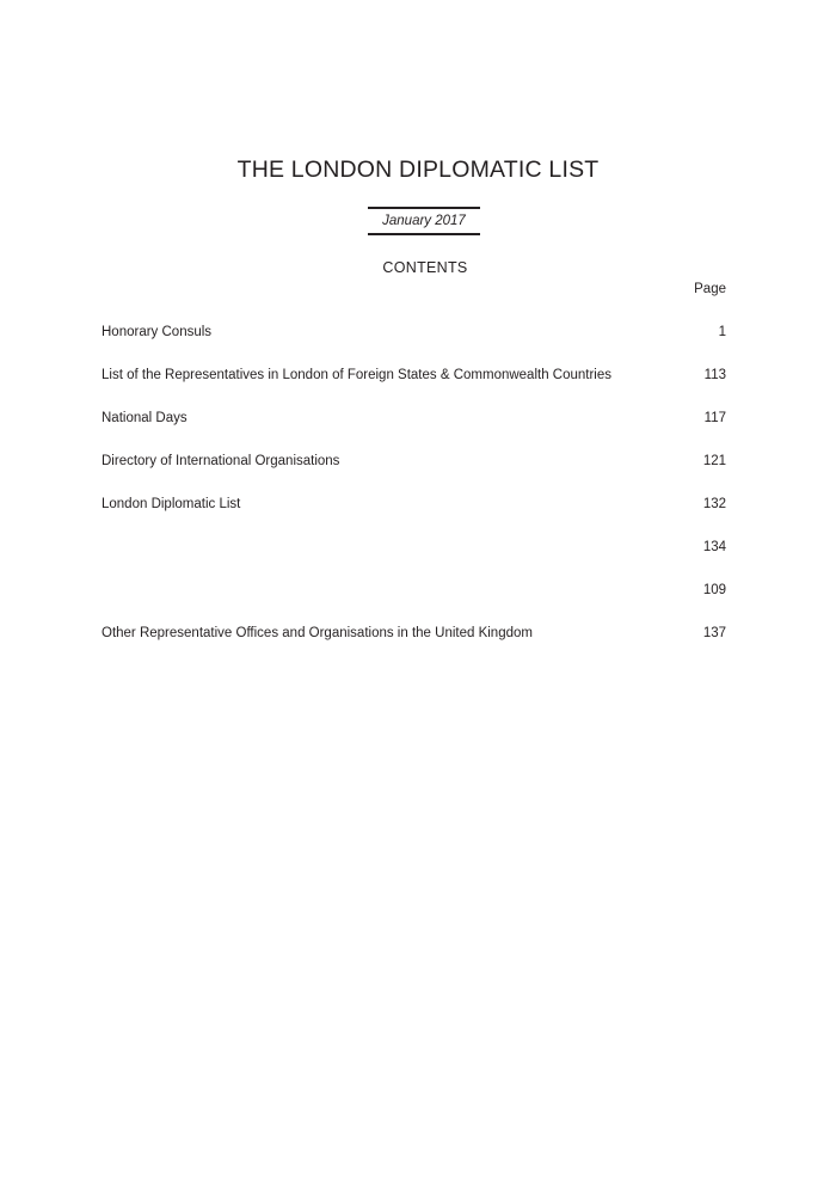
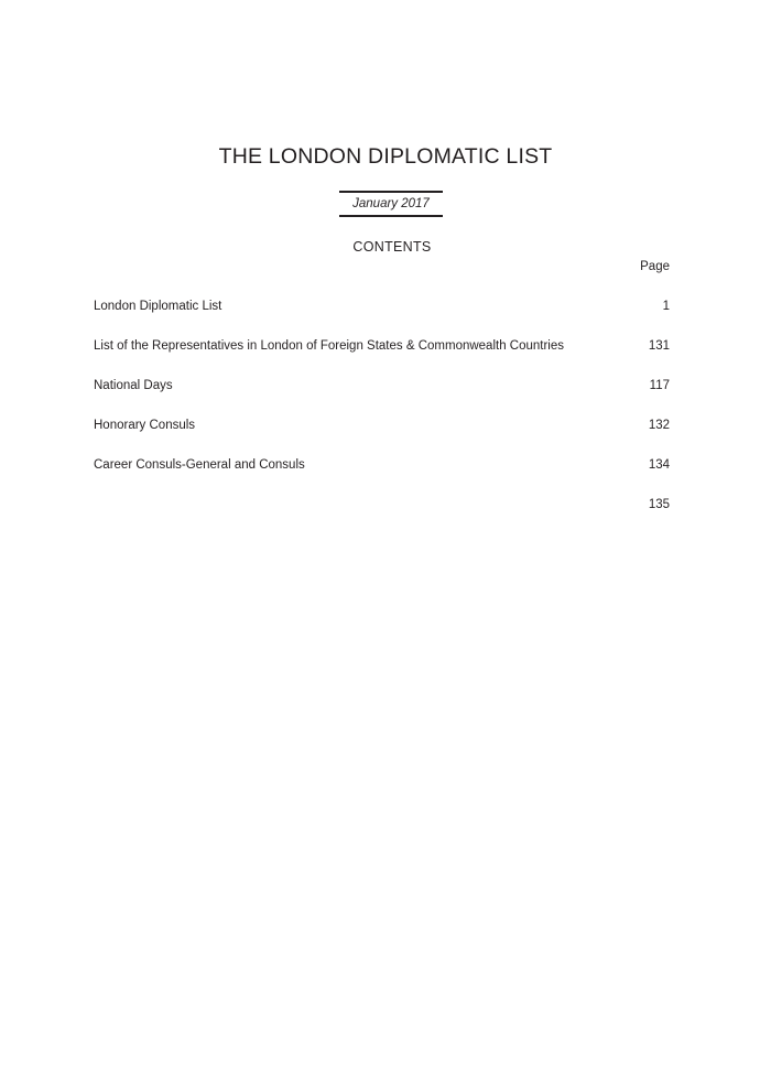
  THE LONDON DIPLOMATIC LIST
  January 2017
  CONTENTS
  Page
- Honorary Consuls
+ London Diplomatic List
  1
  List of the Representatives in London of Foreign States & Commonwealth Countries
- 113
+ 131
  National Days
  117
- Directory of International Organisations
- 121
- London Diplomatic List
+ Honorary Consuls
  132
+ Career Consuls-General and Consuls
  134
- 109
+ 135
- Other Representative Offices and Organisations in the United Kingdom
- 137
